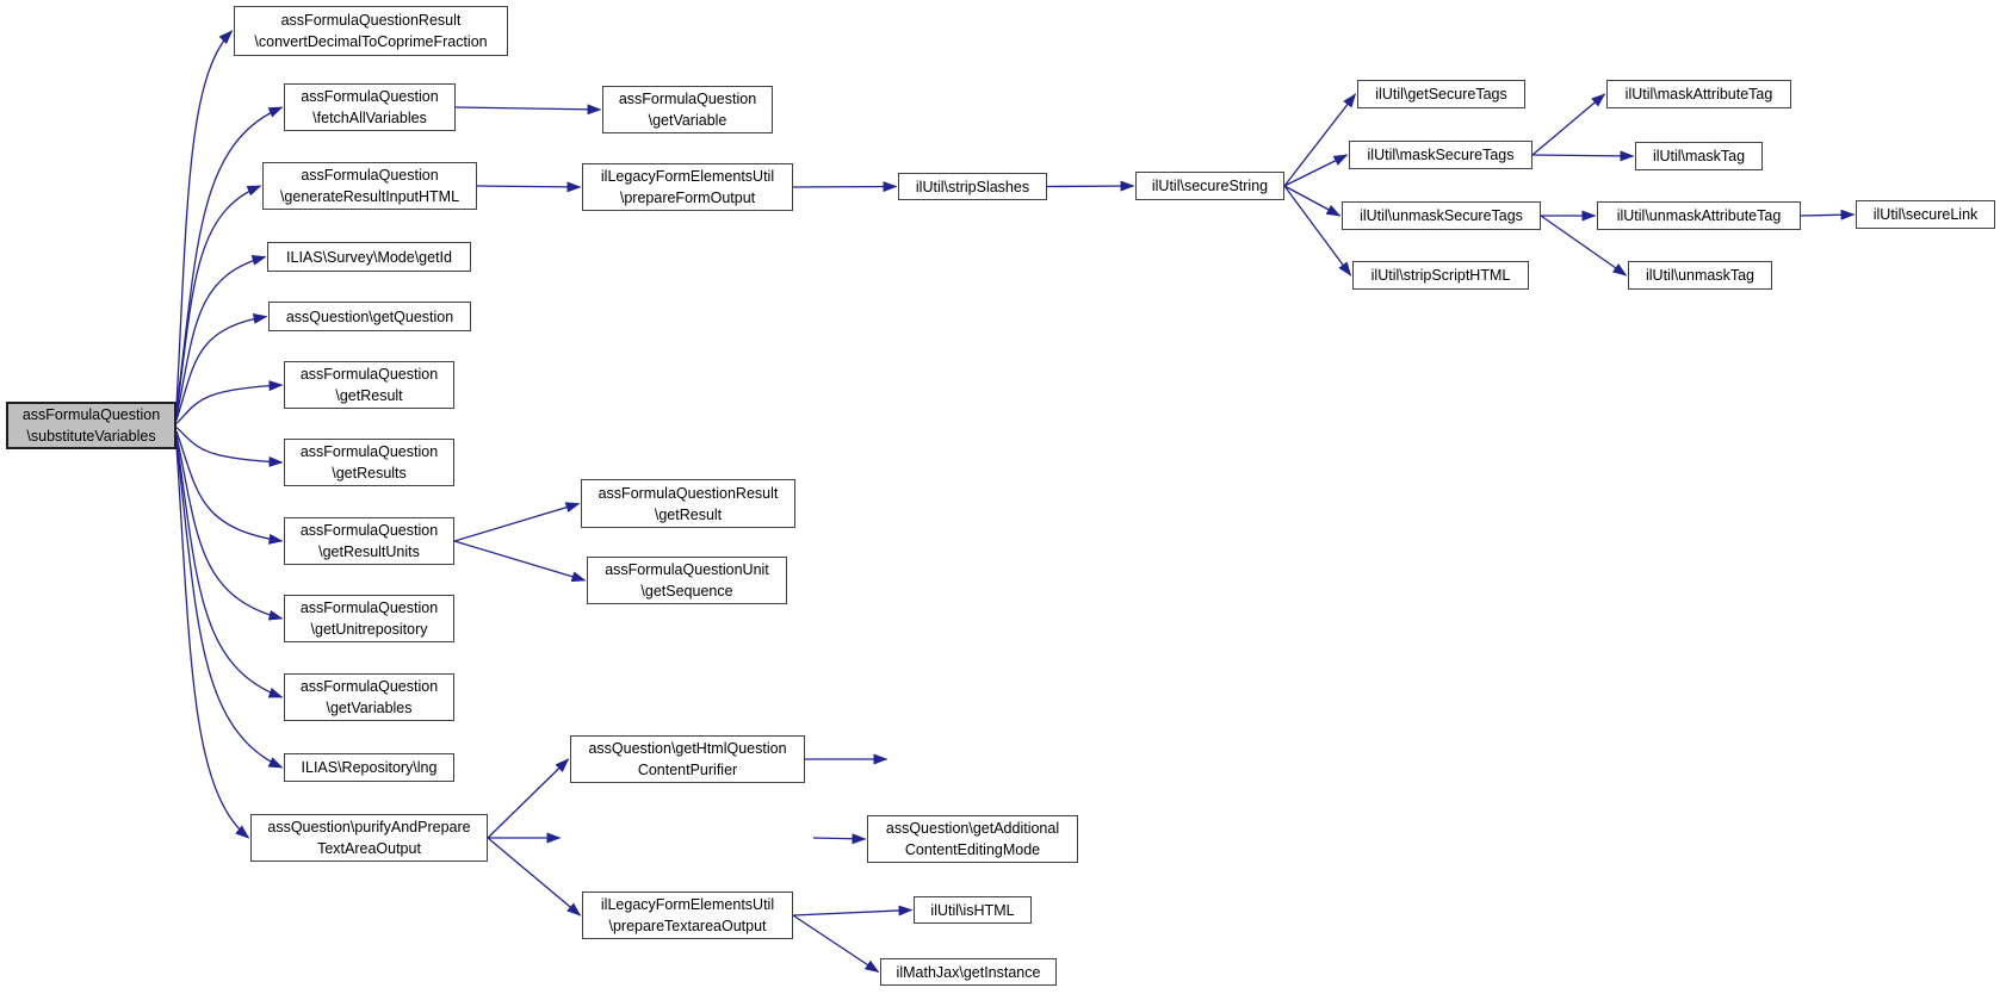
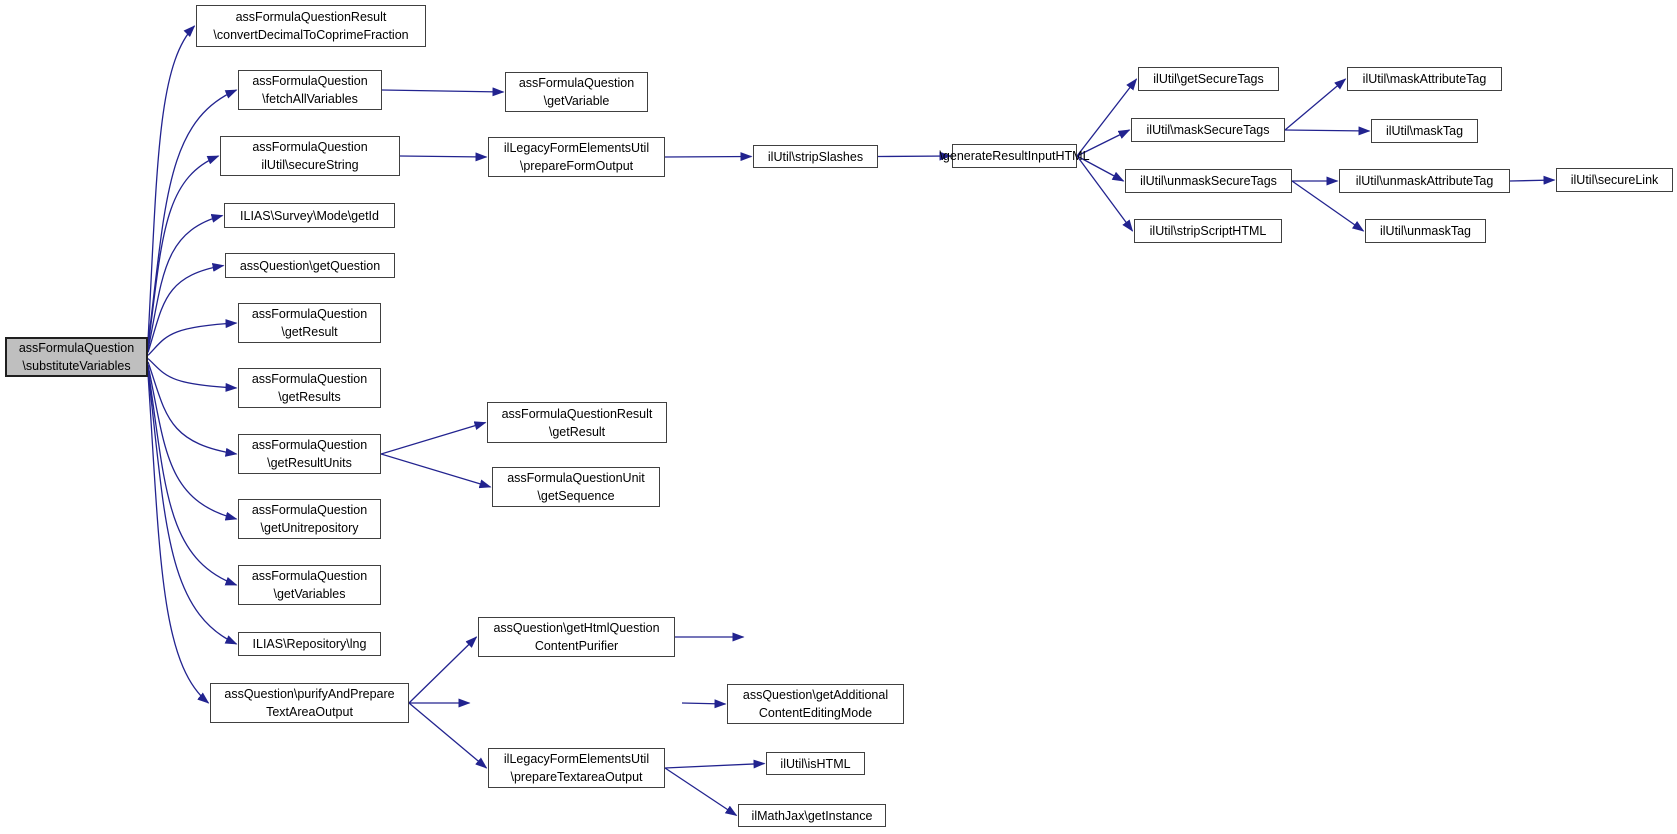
  assFormulaQuestion
  \substituteVariables
  assFormulaQuestionResult
  \convertDecimalToCoprimeFraction
  assFormulaQuestion
  \fetchAllVariables
  assFormulaQuestion
  \getVariable
  assFormulaQuestion
- \generateResultInputHTML
+ ilUtil\secureString
  ilLegacyFormElementsUtil
  \prepareFormOutput
  ilUtil\stripSlashes
- ilUtil\secureString
+ \generateResultInputHTML
  ilUtil\getSecureTags
  ilUtil\maskSecureTags
  ilUtil\maskAttributeTag
  ilUtil\maskTag
  ilUtil\unmaskSecureTags
  ilUtil\unmaskAttributeTag
  ilUtil\secureLink
  ilUtil\unmaskTag
  ilUtil\stripScriptHTML
  ILIAS\Survey\Mode\getId
  assQuestion\getQuestion
  assFormulaQuestion
  \getResult
  assFormulaQuestion
  \getResults
  assFormulaQuestion
  \getResultUnits
  assFormulaQuestionResult
  \getResult
  assFormulaQuestionUnit
  \getSequence
  assFormulaQuestion
  \getUnitrepository
  assFormulaQuestion
  \getVariables
  ILIAS\Repository\lng
  assQuestion\purifyAndPrepare
  TextAreaOutput
  assQuestion\getHtmlQuestion
  ContentPurifier
  assQuestion\getAdditional
  ContentEditingMode
  ilLegacyFormElementsUtil
  \prepareTextareaOutput
  ilUtil\isHTML
  ilMathJax\getInstance
